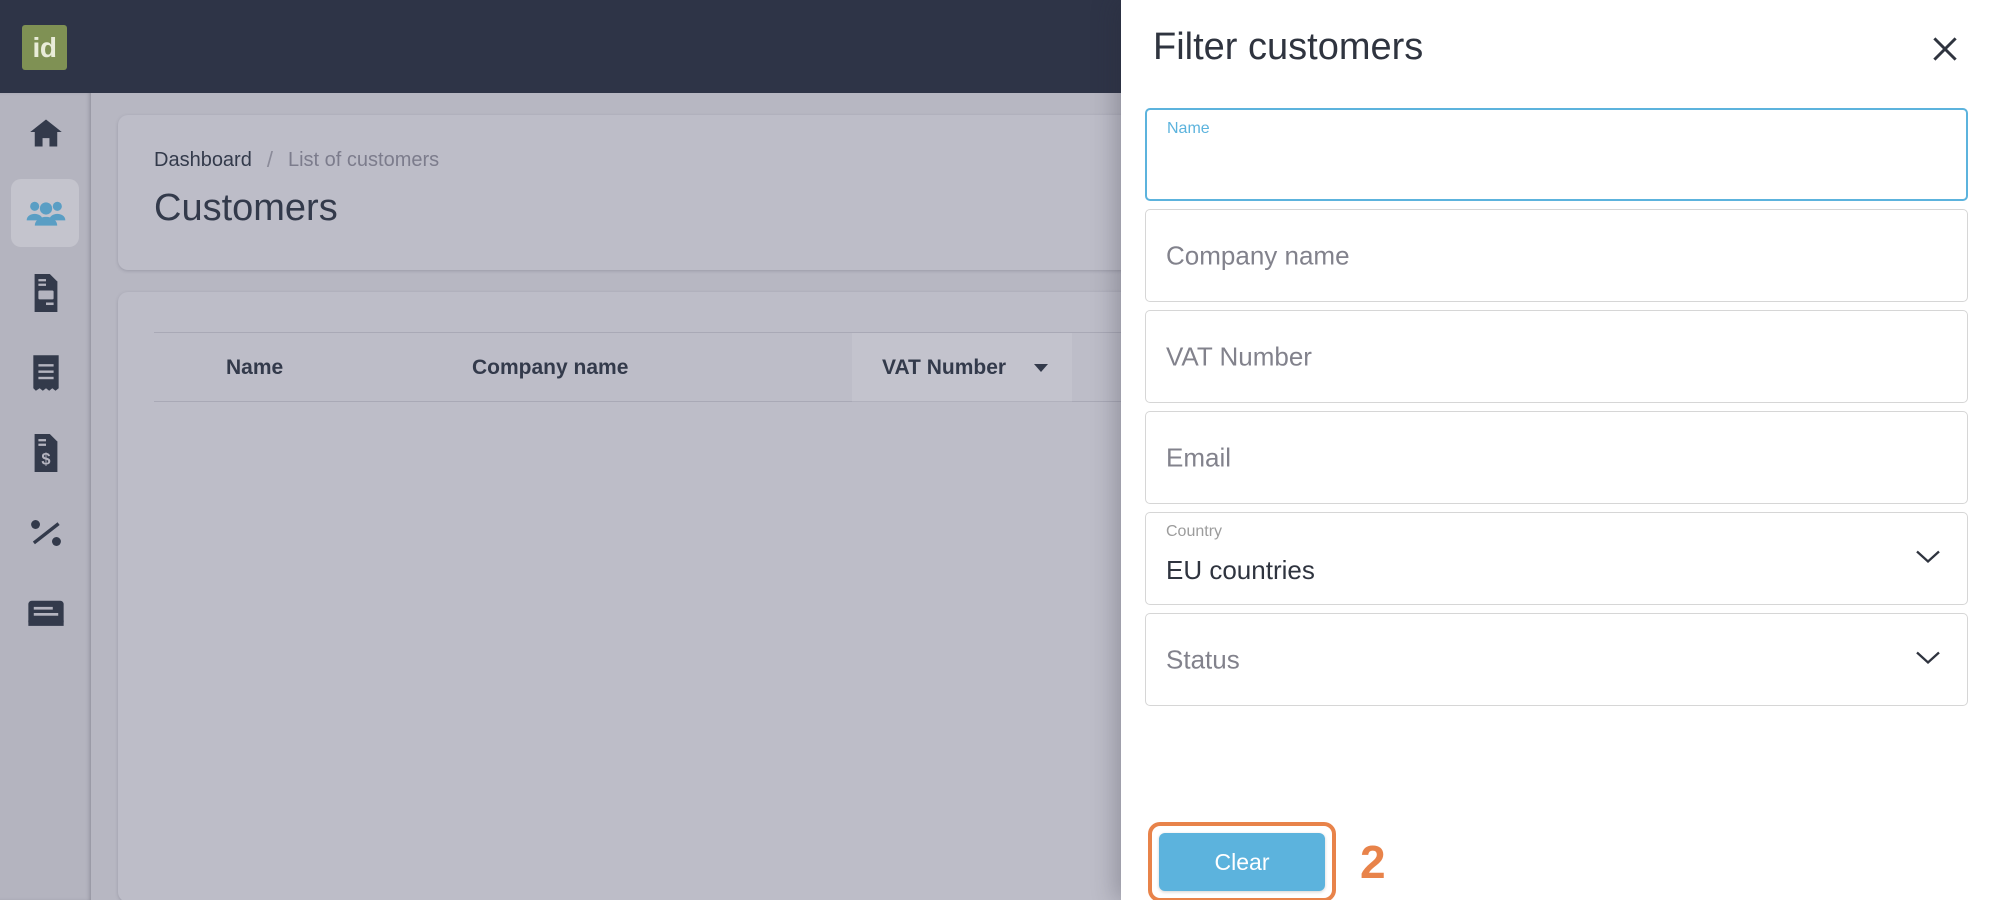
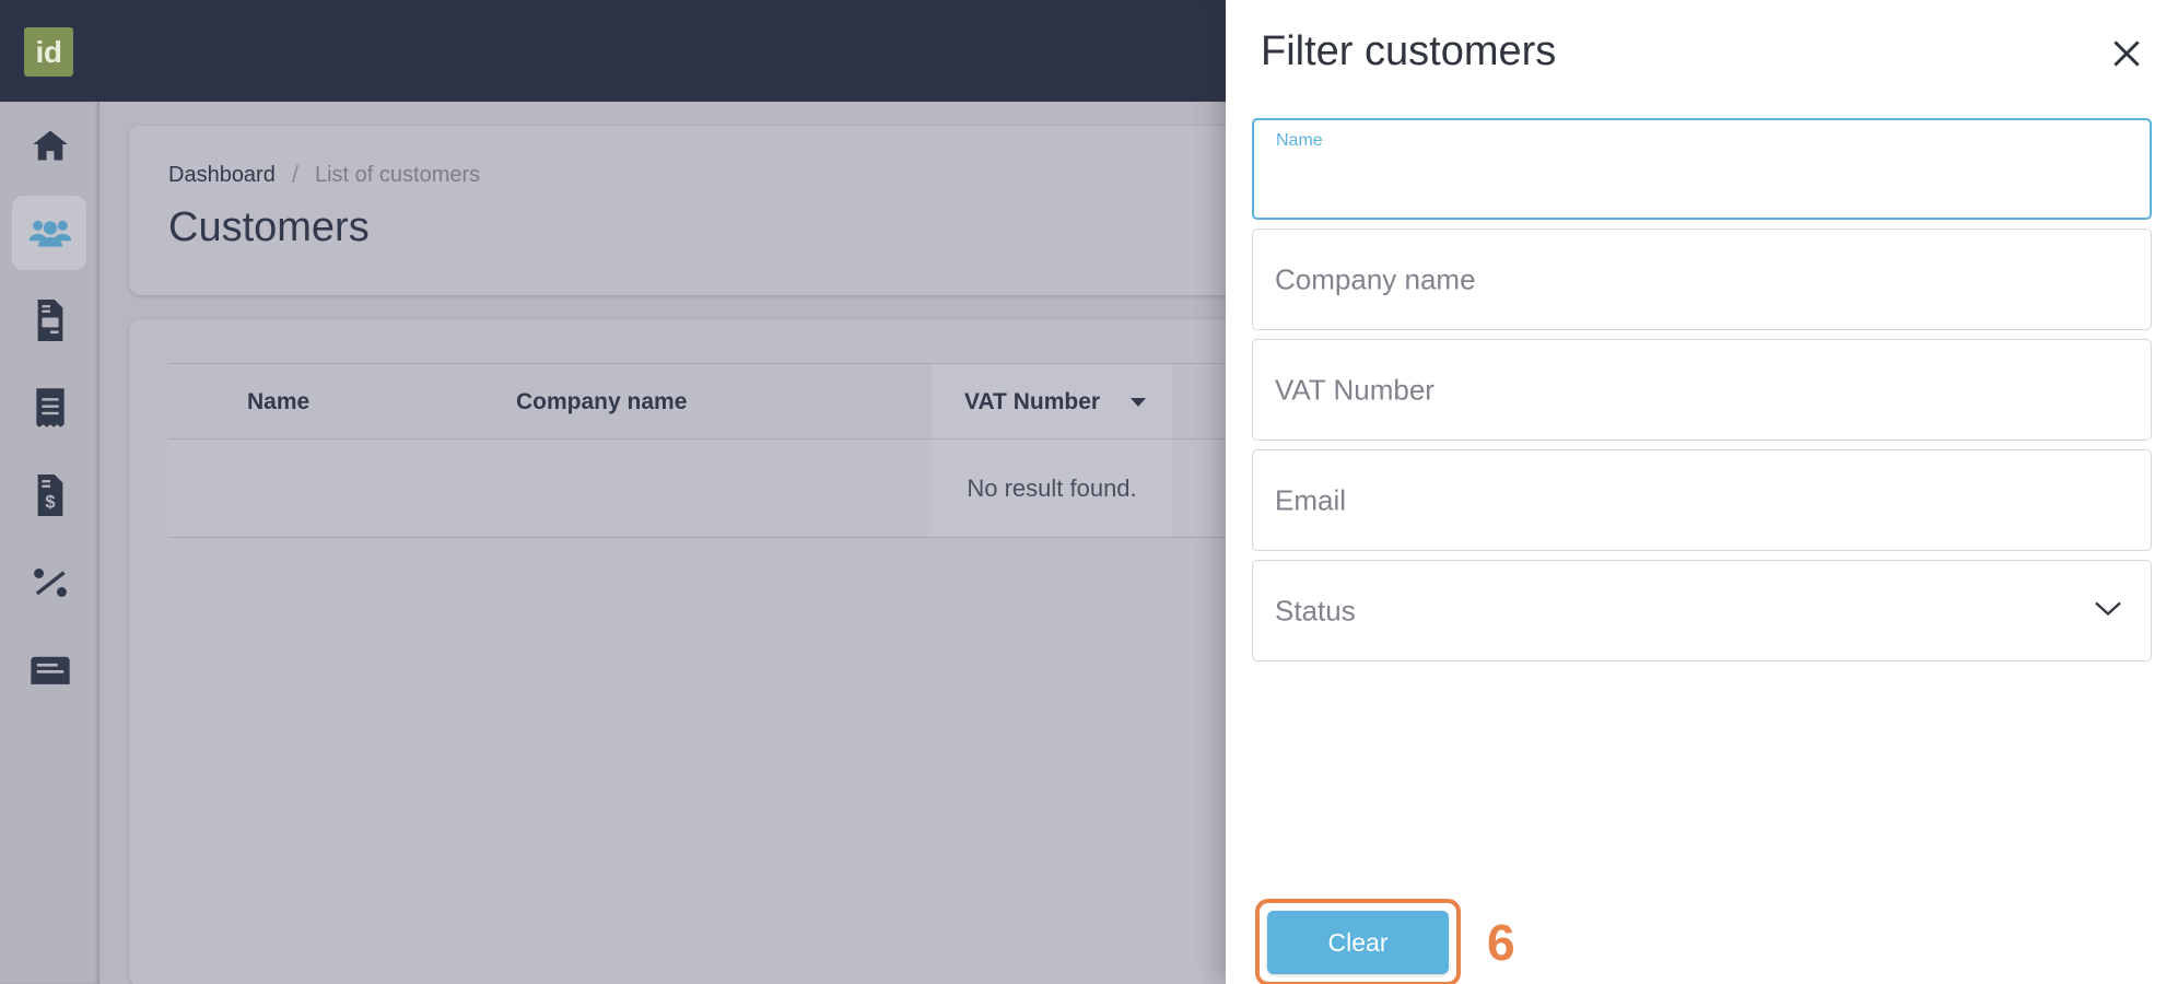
  id
  $
  Dashboard
  /
  List of customers
  Customers
  Name
  Company name
  VAT Number
+ No result found.
  Filter customers
  Name
  Company name
  VAT Number
  Email
- Country
- EU countries
  Status
  Clear
- 2
+ 6
